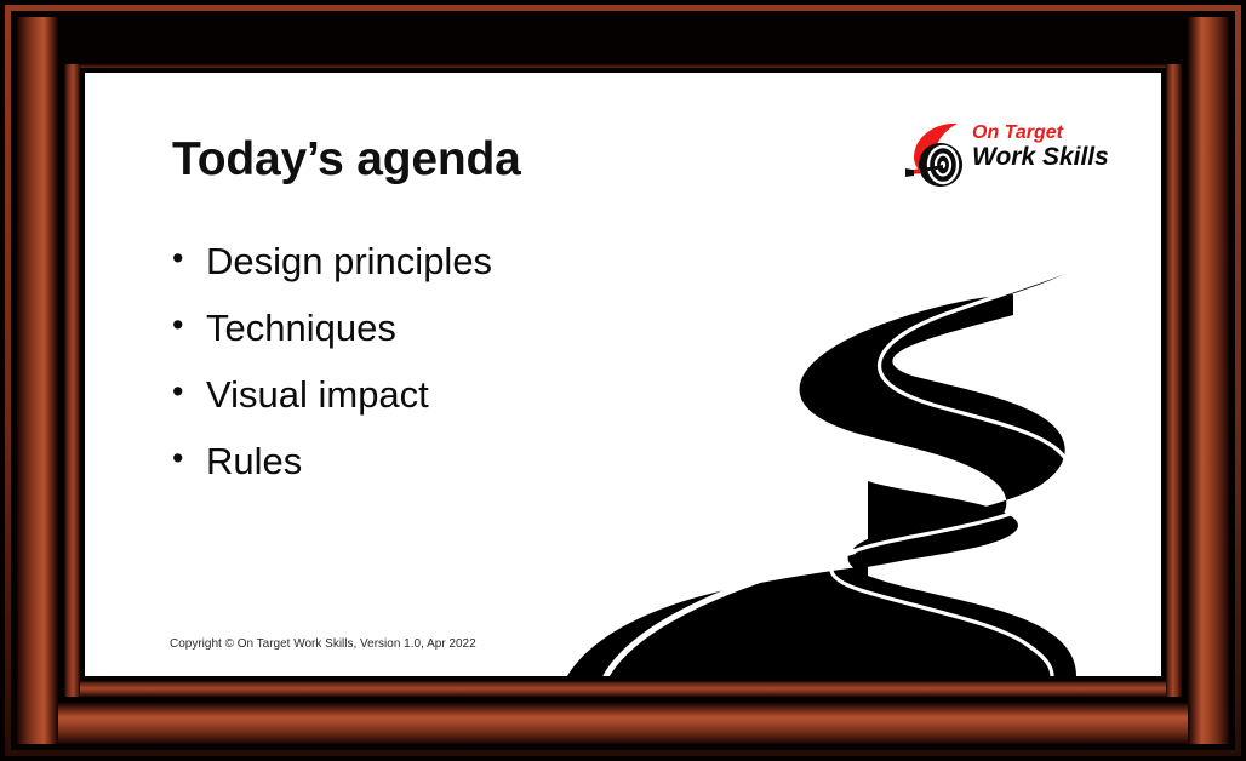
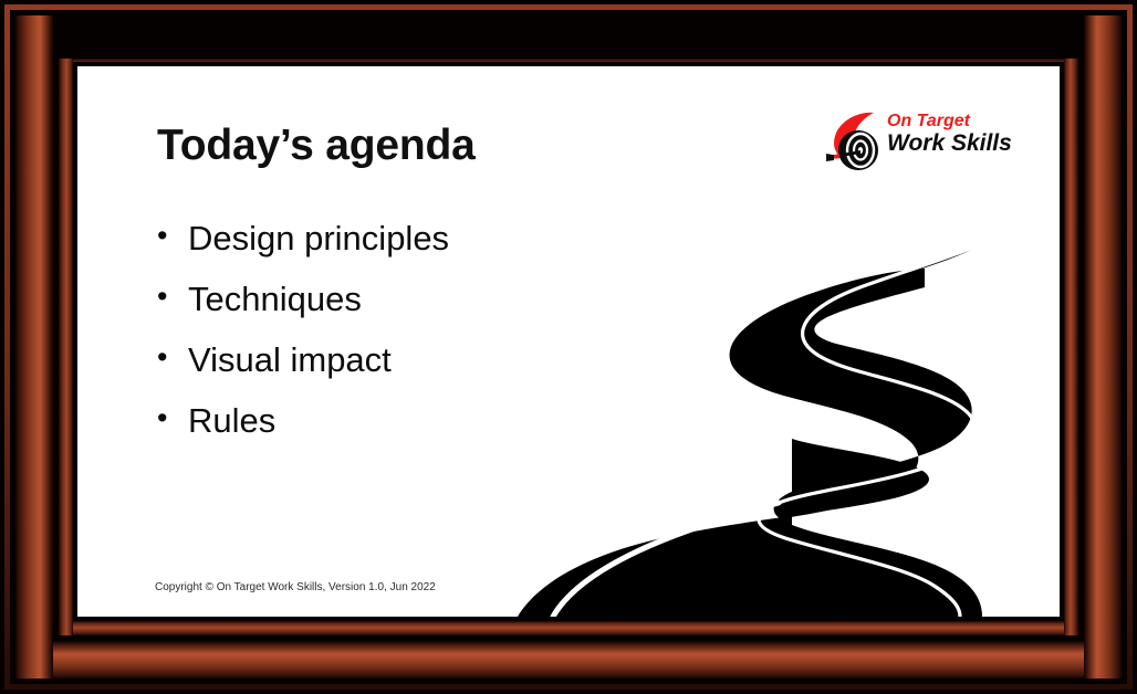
  Today’s agenda
  •
  Design principles
  •
  Techniques
  •
  Visual impact
  •
  Rules
- Copyright © On Target Work Skills, Version 1.0, Apr 2022
+ Copyright © On Target Work Skills, Version 1.0, Jun 2022
  On Target
  Work Skills
